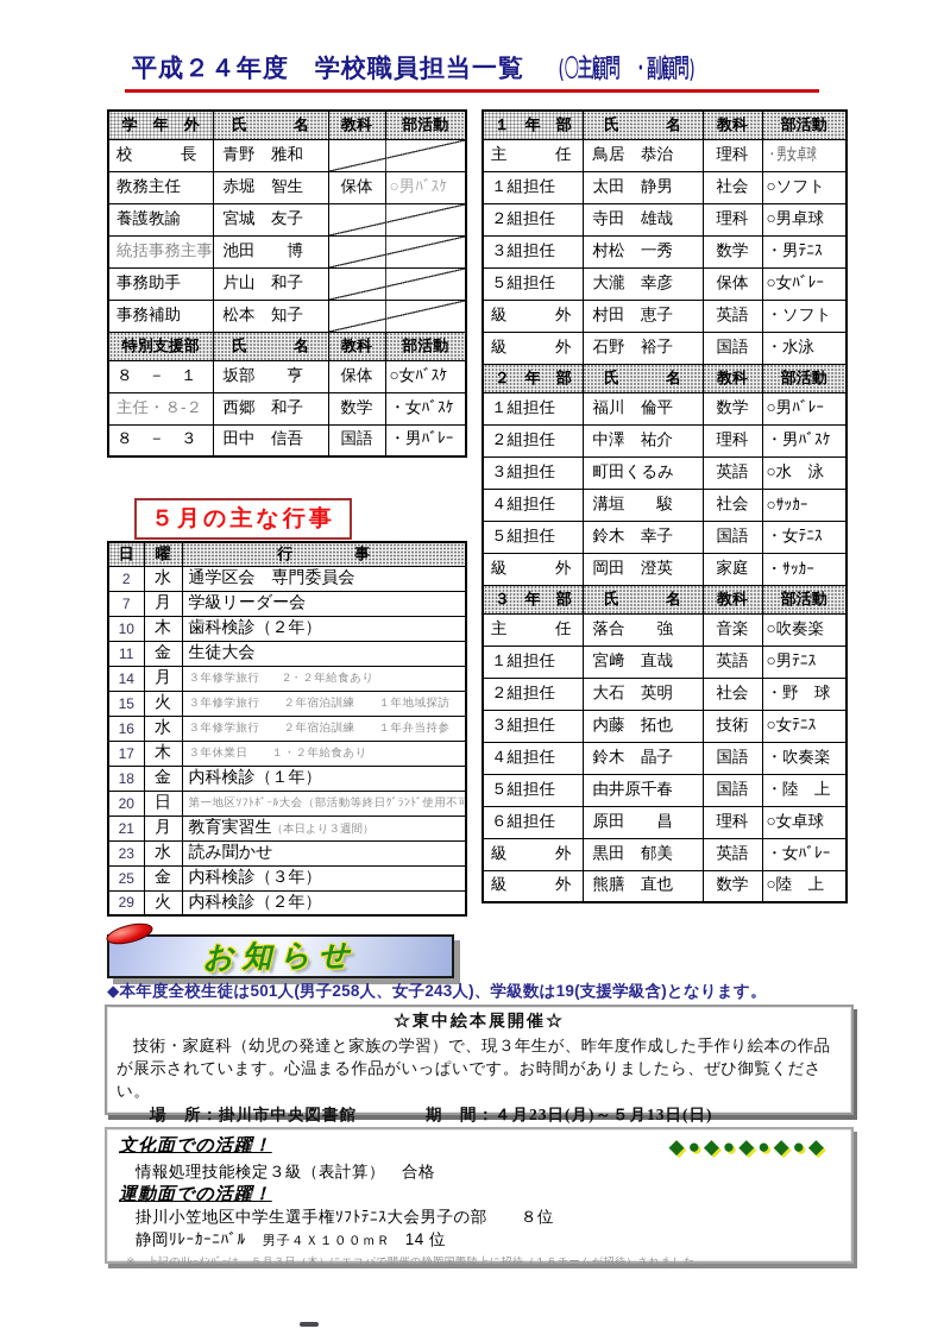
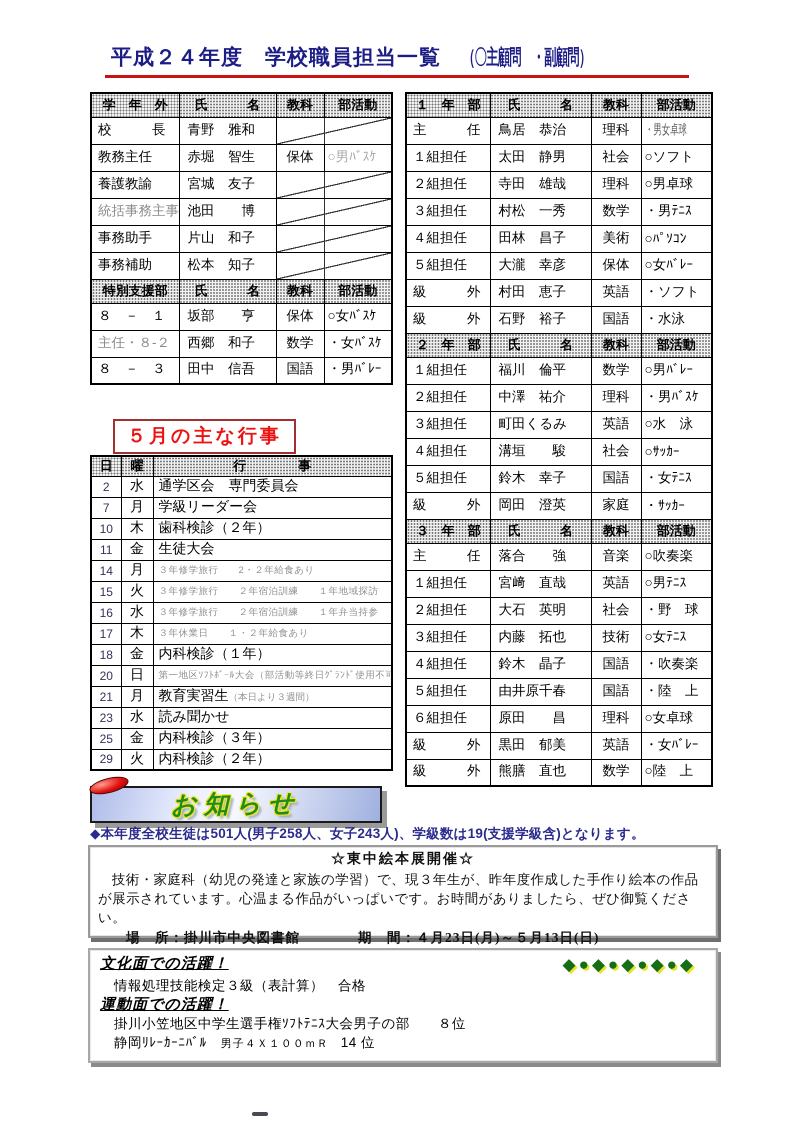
  平成２４年度 学校職員担当一覧 （〇主顧問 ・副顧問）
  学 年 外	氏 名	教科	部活動
  校 長	青野 雅和
  教務主任	赤堀 智生	保体	○男ﾊﾞｽｹ
  養護教諭	宮城 友子
  統括事務主事	池田 博
  事務助手	片山 和子
  事務補助	松本 知子
  特別支援部	氏 名	教科	部活動
  ８ － １	坂部 亨	保体	○女ﾊﾞｽｹ
  主任・８-２	西郷 和子	数学	・女ﾊﾞｽｹ
  ８ － ３	田中 信吾	国語	・男ﾊﾞﾚｰ
  １ 年 部	氏 名	教科	部活動
  主 任	鳥居 恭治	理科	・男女卓球
  １組担任	太田 静男	社会	○ソフト
  ２組担任	寺田 雄哉	理科	○男卓球
  ３組担任	村松 一秀	数学	・男ﾃﾆｽ
+ ４組担任	田林 昌子	美術	○ﾊﾟｿｺﾝ
  ５組担任	大瀧 幸彦	保体	○女ﾊﾞﾚｰ
  級 外	村田 恵子	英語	・ソフト
  級 外	石野 裕子	国語	・水泳
  ２ 年 部	氏 名	教科	部活動
  １組担任	福川 倫平	数学	○男ﾊﾞﾚｰ
  ２組担任	中澤 祐介	理科	・男ﾊﾞｽｹ
  ３組担任	町田くるみ	英語	○水 泳
  ４組担任	溝垣 駿	社会	○ｻｯｶｰ
  ５組担任	鈴木 幸子	国語	・女ﾃﾆｽ
  級 外	岡田 澄英	家庭	・ｻｯｶｰ
  ３ 年 部	氏 名	教科	部活動
  主 任	落合 強	音楽	○吹奏楽
  １組担任	宮﨑 直哉	英語	○男ﾃﾆｽ
  ２組担任	大石 英明	社会	・野 球
  ３組担任	内藤 拓也	技術	○女ﾃﾆｽ
  ４組担任	鈴木 晶子	国語	・吹奏楽
  ５組担任	由井原千春	国語	・陸 上
  ６組担任	原田 昌	理科	○女卓球
  級 外	黒田 郁美	英語	・女ﾊﾞﾚｰ
  級 外	熊膳 直也	数学	○陸 上
  ５月の主な行事
  日	曜	行 事
  2	水	通学区会 専門委員会
  7	月	学級リーダー会
  10	木	歯科検診（２年）
  11	金	生徒大会
  14	月	３年修学旅行 2・２年給食あり
  15	火	３年修学旅行 ２年宿泊訓練 １年地域探訪
  16	水	３年修学旅行 ２年宿泊訓練 １年弁当持参
  17	木	３年休業日 １・２年給食あり
  18	金	内科検診（１年）
  20	日	第一地区ｿﾌﾄﾎﾞｰﾙ大会（部活動等終日ｸﾞﾗﾝﾄﾞ使用不可
  21	月	教育実習生（本日より３週間）
  23	水	読み聞かせ
  25	金	内科検診（３年）
  29	火	内科検診（２年）
  お知らせ
  ◆本年度全校生徒は501人(男子258人、女子243人)、学級数は19(支援学級含)となります。
  ☆東中絵本展開催☆
  技術・家庭科（幼児の発達と家族の学習）で、現３年生が、昨年度作成した手作り絵本の作品が展示されています。心温まる作品がいっぱいです。お時間がありましたら、ぜひ御覧ください。
  場 所：掛川市中央図書館 期 間：４月23日(月)～５月13日(日)
  文化面での活躍！
  ◆●◆●◆●◆●◆
  情報処理技能検定３級（表計算） 合格
  運動面での活躍！
  掛川小笠地区中学生選手権ｿﾌﾄﾃﾆｽ大会男子の部 ８位
  静岡ﾘﾚｰｶｰﾆﾊﾞﾙ 男子４Ｘ１００ｍＲ 14 位
- ※ 上記のﾘﾚｰﾒﾝﾊﾞｰは、５月３日（木）にエコパで開催の静岡国際陸上に招待（１６チームが招待）されました。
